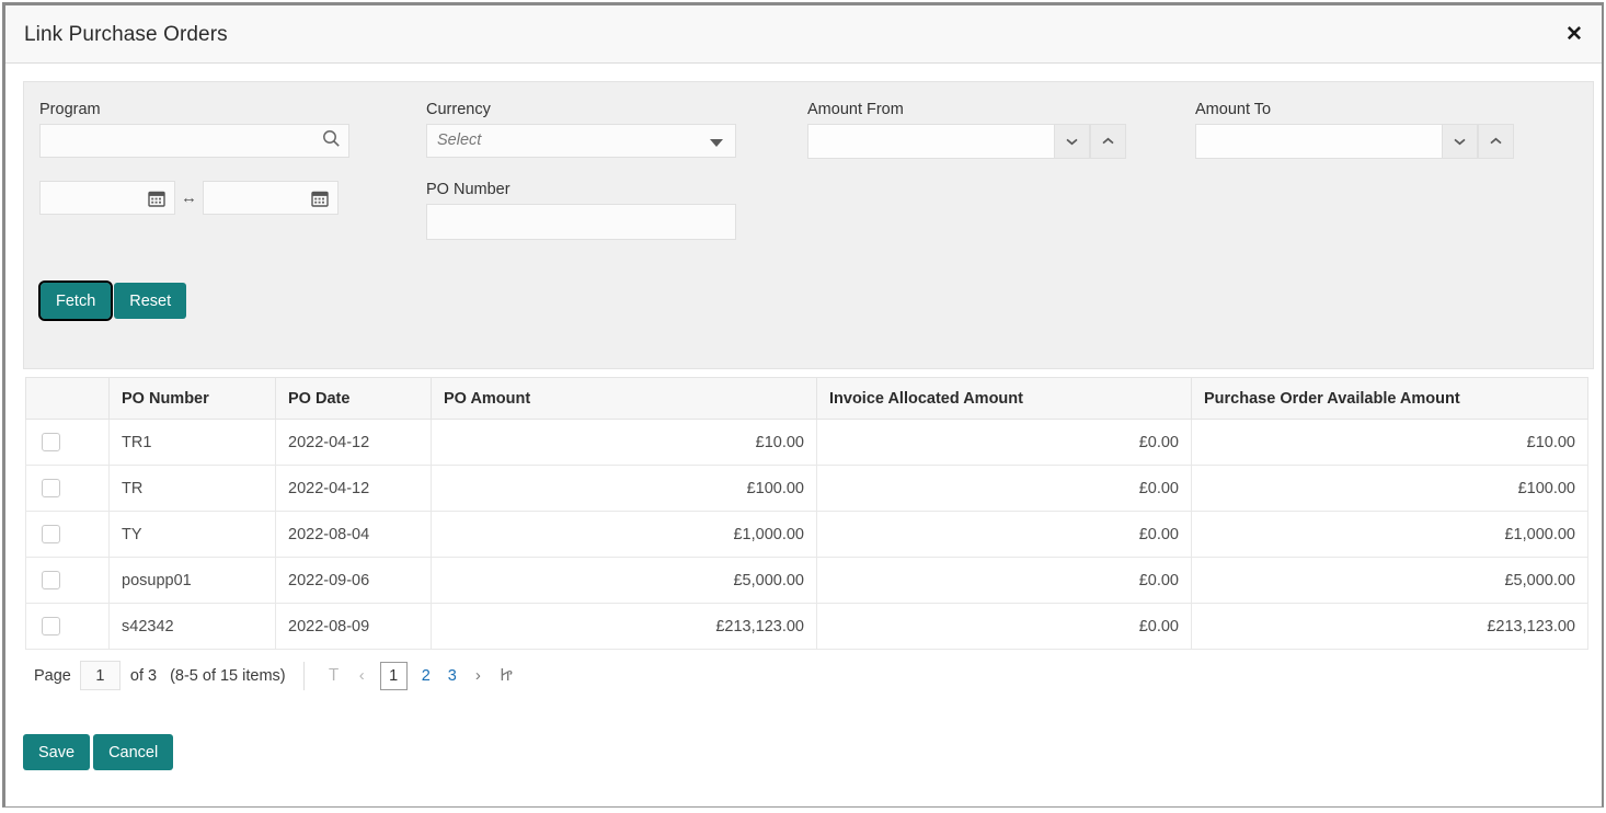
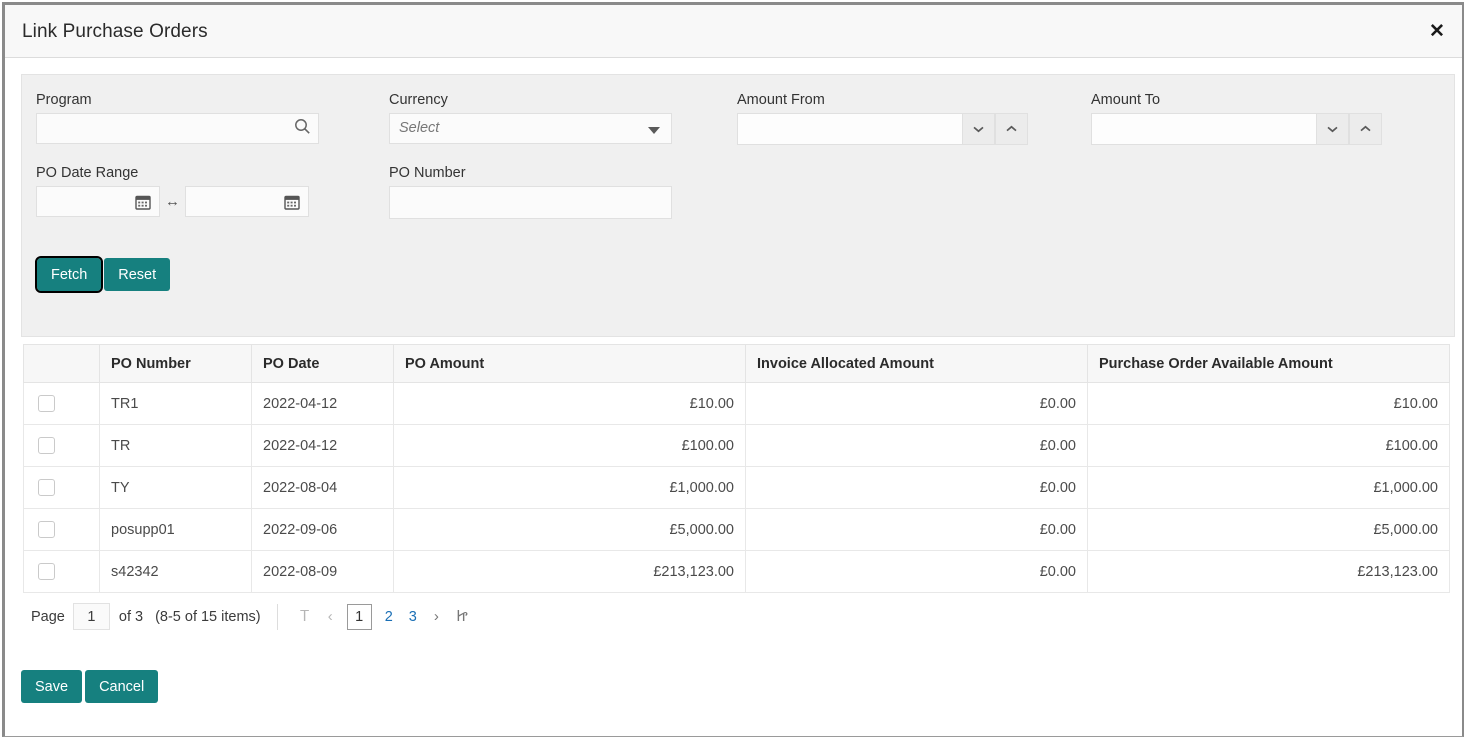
  Link Purchase Orders
  ✕
  Program
  Currency
  Select
  Amount From
  Amount To
+ PO Date Range
  ↔
  PO Number
  Fetch
  Reset
  	PO Number	PO Date	PO Amount	Invoice Allocated Amount	Purchase Order Available Amount
  	TR1	2022-04-12	£10.00	£0.00	£10.00
  	TR	2022-04-12	£100.00	£0.00	£100.00
  	TY	2022-08-04	£1,000.00	£0.00	£1,000.00
  	posupp01	2022-09-06	£5,000.00	£0.00	£5,000.00
  	s42342	2022-08-09	£213,123.00	£0.00	£213,123.00
  Page
  1
  of 3
  (8-5 of 15 items)
  Ꭲ
  ‹
  1
  2
  3
  ›
  Ꮵ
  Save
  Cancel
